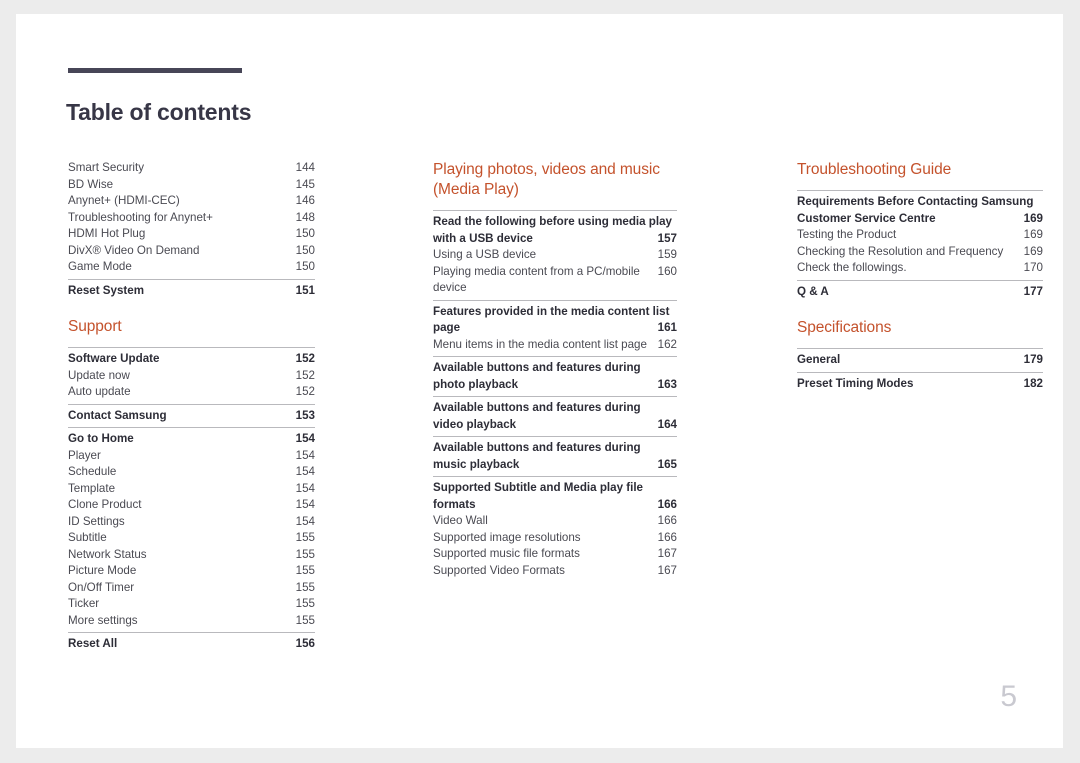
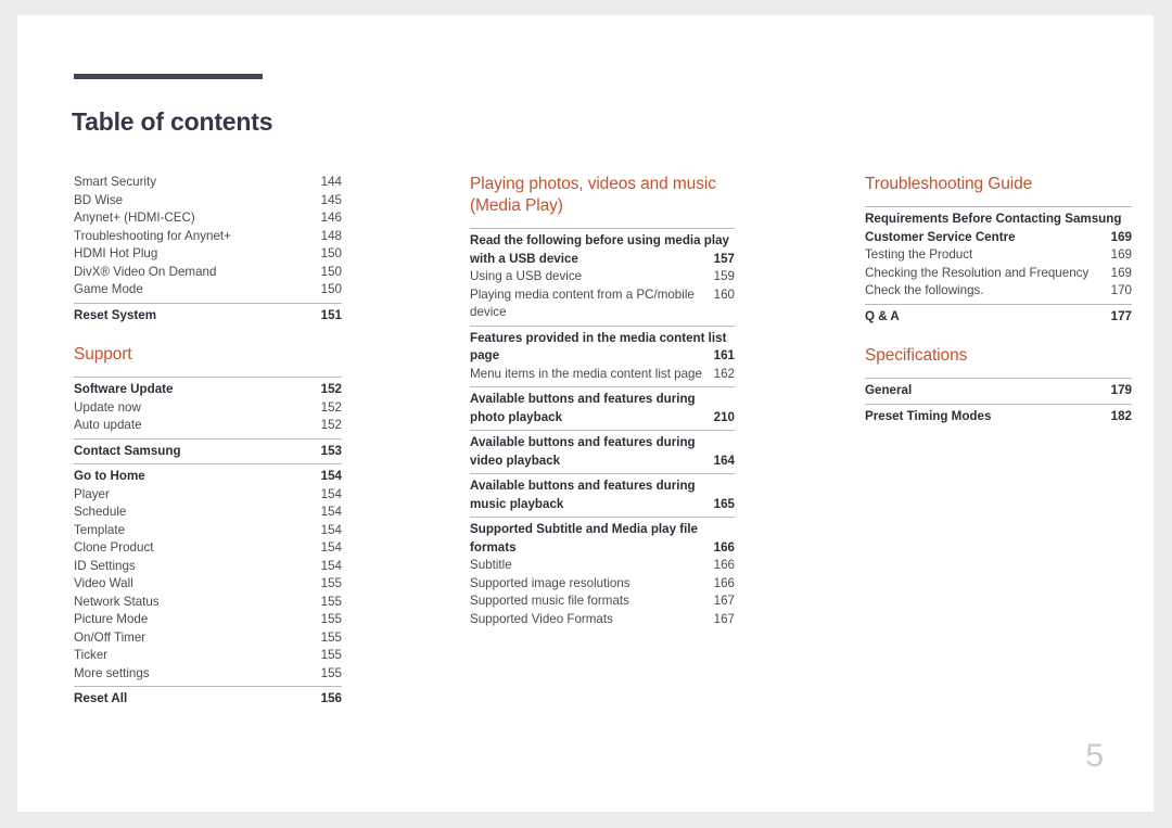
  Table of contents
  Smart Security
  144
  BD Wise
  145
  Anynet+ (HDMI-CEC)
  146
  Troubleshooting for Anynet+
  148
  HDMI Hot Plug
  150
  DivX® Video On Demand
  150
  Game Mode
  150
  Reset System
  151
  Support
  Software Update
  152
  Update now
  152
  Auto update
  152
  Contact Samsung
  153
  Go to Home
  154
  Player
  154
  Schedule
  154
  Template
  154
  Clone Product
  154
  ID Settings
  154
- Subtitle
+ Video Wall
  155
  Network Status
  155
  Picture Mode
  155
  On/Off Timer
  155
  Ticker
  155
  More settings
  155
  Reset All
  156
  Playing photos, videos and music (Media Play)
  Read the following before using media play
  with a USB device
  157
  Using a USB device
  159
  Playing media content from a PC/mobile device
  160
  Features provided in the media content list
  page
  161
  Menu items in the media content list page
  162
  Available buttons and features during
  photo playback
- 163
+ 210
  Available buttons and features during
  video playback
  164
  Available buttons and features during
  music playback
  165
  Supported Subtitle and Media play file
  formats
  166
- Video Wall
+ Subtitle
  166
  Supported image resolutions
  166
  Supported music file formats
  167
  Supported Video Formats
  167
  Troubleshooting Guide
  Requirements Before Contacting Samsung
  Customer Service Centre
  169
  Testing the Product
  169
  Checking the Resolution and Frequency
  169
  Check the followings.
  170
  Q & A
  177
  Specifications
  General
  179
  Preset Timing Modes
  182
  5
